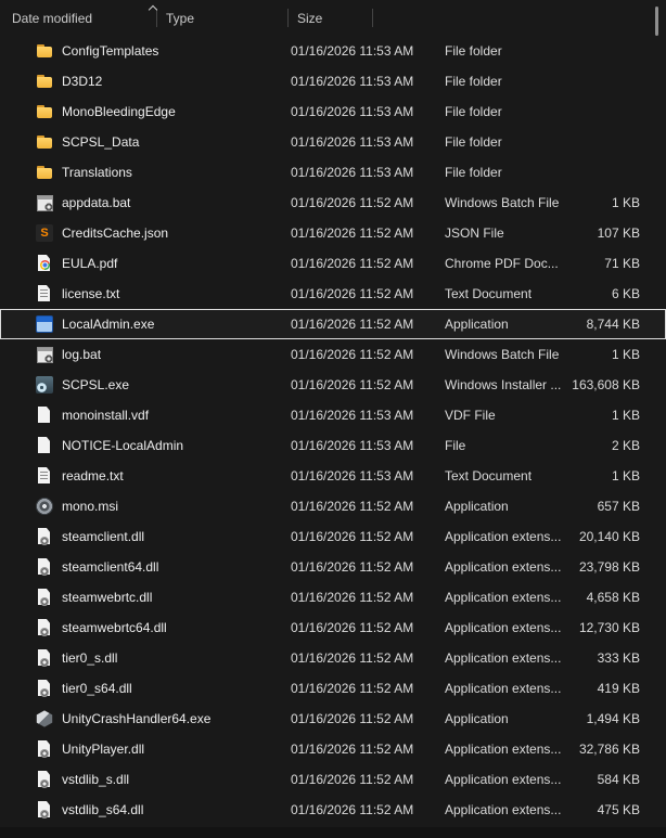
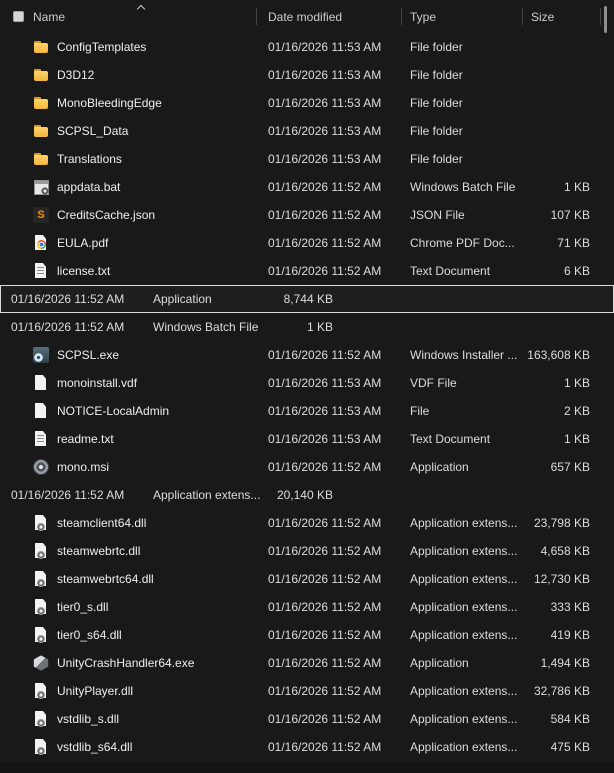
+ Name
  Date modified
  Type
  Size
  ConfigTemplates
  01/16/2026 11:53 AM
  File folder
  D3D12
  01/16/2026 11:53 AM
  File folder
  MonoBleedingEdge
  01/16/2026 11:53 AM
  File folder
  SCPSL_Data
  01/16/2026 11:53 AM
  File folder
  Translations
  01/16/2026 11:53 AM
  File folder
  appdata.bat
  01/16/2026 11:52 AM
  Windows Batch File
  1 KB
  CreditsCache.json
  01/16/2026 11:52 AM
  JSON File
  107 KB
  EULA.pdf
  01/16/2026 11:52 AM
  Chrome PDF Doc...
  71 KB
  license.txt
  01/16/2026 11:52 AM
  Text Document
  6 KB
- LocalAdmin.exe
  01/16/2026 11:52 AM
  Application
  8,744 KB
- log.bat
  01/16/2026 11:52 AM
  Windows Batch File
  1 KB
  SCPSL.exe
  01/16/2026 11:52 AM
  Windows Installer ...
  163,608 KB
  monoinstall.vdf
  01/16/2026 11:53 AM
  VDF File
  1 KB
  NOTICE-LocalAdmin
  01/16/2026 11:53 AM
  File
  2 KB
  readme.txt
  01/16/2026 11:53 AM
  Text Document
  1 KB
  mono.msi
  01/16/2026 11:52 AM
  Application
  657 KB
- steamclient.dll
  01/16/2026 11:52 AM
  Application extens...
  20,140 KB
  steamclient64.dll
  01/16/2026 11:52 AM
  Application extens...
  23,798 KB
  steamwebrtc.dll
  01/16/2026 11:52 AM
  Application extens...
  4,658 KB
  steamwebrtc64.dll
  01/16/2026 11:52 AM
  Application extens...
  12,730 KB
  tier0_s.dll
  01/16/2026 11:52 AM
  Application extens...
  333 KB
  tier0_s64.dll
  01/16/2026 11:52 AM
  Application extens...
  419 KB
  UnityCrashHandler64.exe
  01/16/2026 11:52 AM
  Application
  1,494 KB
  UnityPlayer.dll
  01/16/2026 11:52 AM
  Application extens...
  32,786 KB
  vstdlib_s.dll
  01/16/2026 11:52 AM
  Application extens...
  584 KB
  vstdlib_s64.dll
  01/16/2026 11:52 AM
  Application extens...
  475 KB
